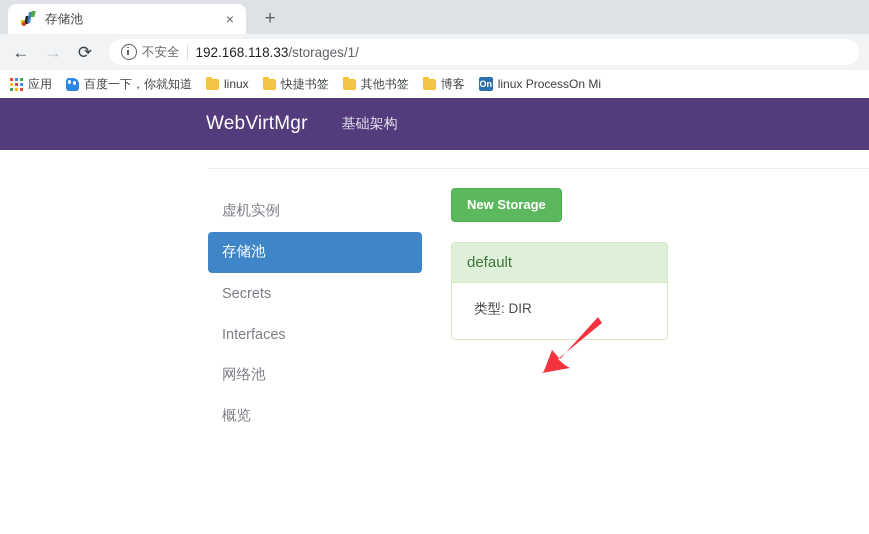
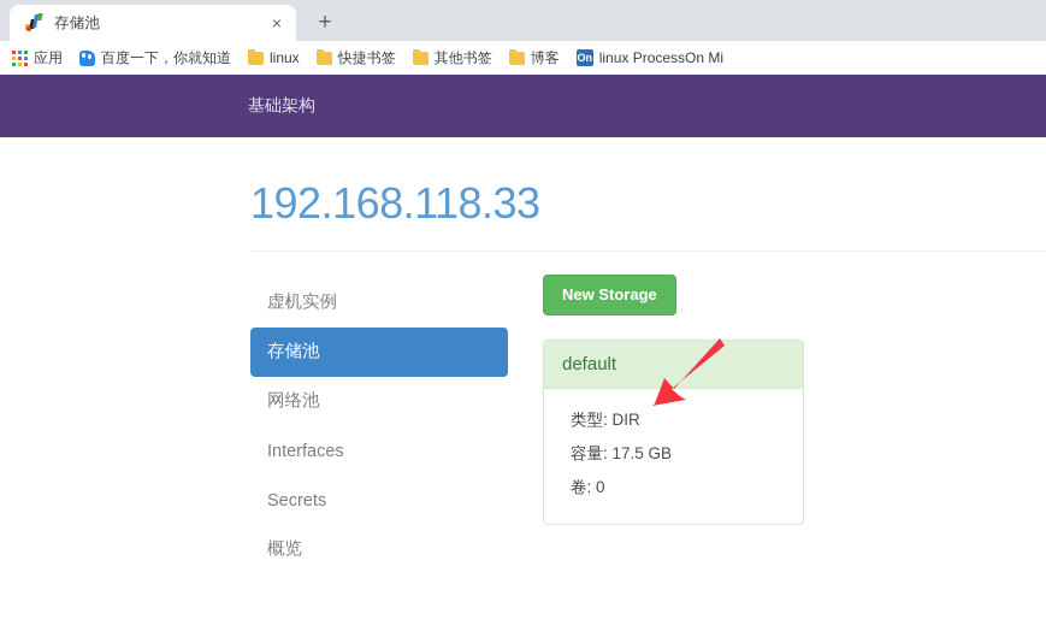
  存储池
  ×
  +
- ←
- →
- ⟳
- 不安全
- 192.168.118.33/storages/1/
  应用
  百度一下，你就知道
  linux
  快捷书签
  其他书签
  博客
  On
  linux ProcessOn Mi
- WebVirtMgr
  基础架构
+ 192.168.118.33
  虚机实例
  存储池
- Secrets
+ 网络池
  Interfaces
- 网络池
+ Secrets
  概览
  New Storage
  default
  类型: DIR
+ 容量: 17.5 GB
+ 卷: 0
